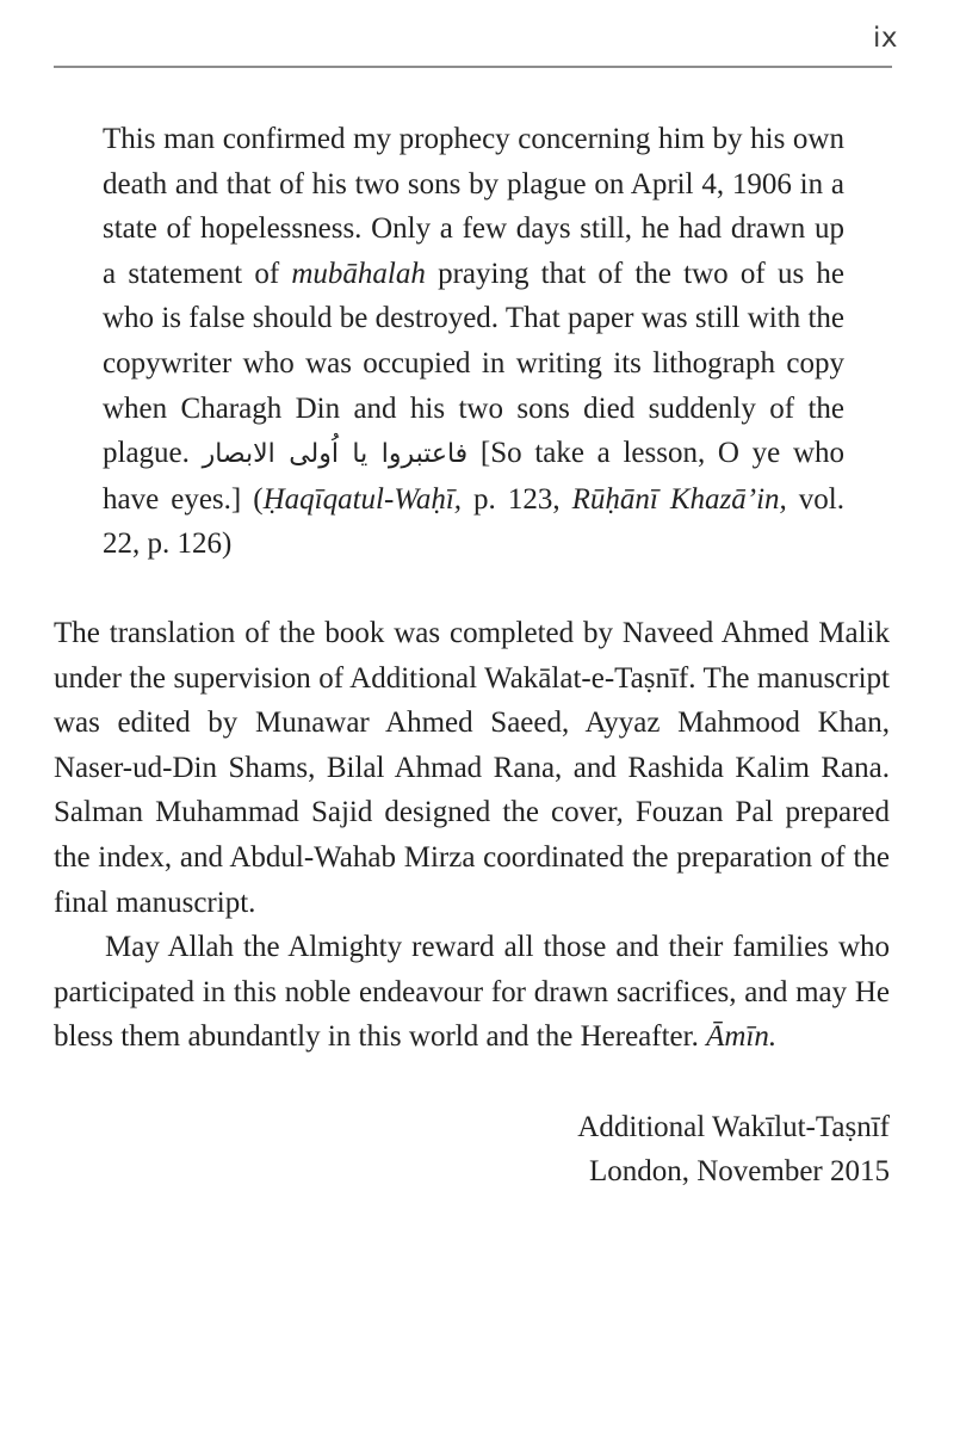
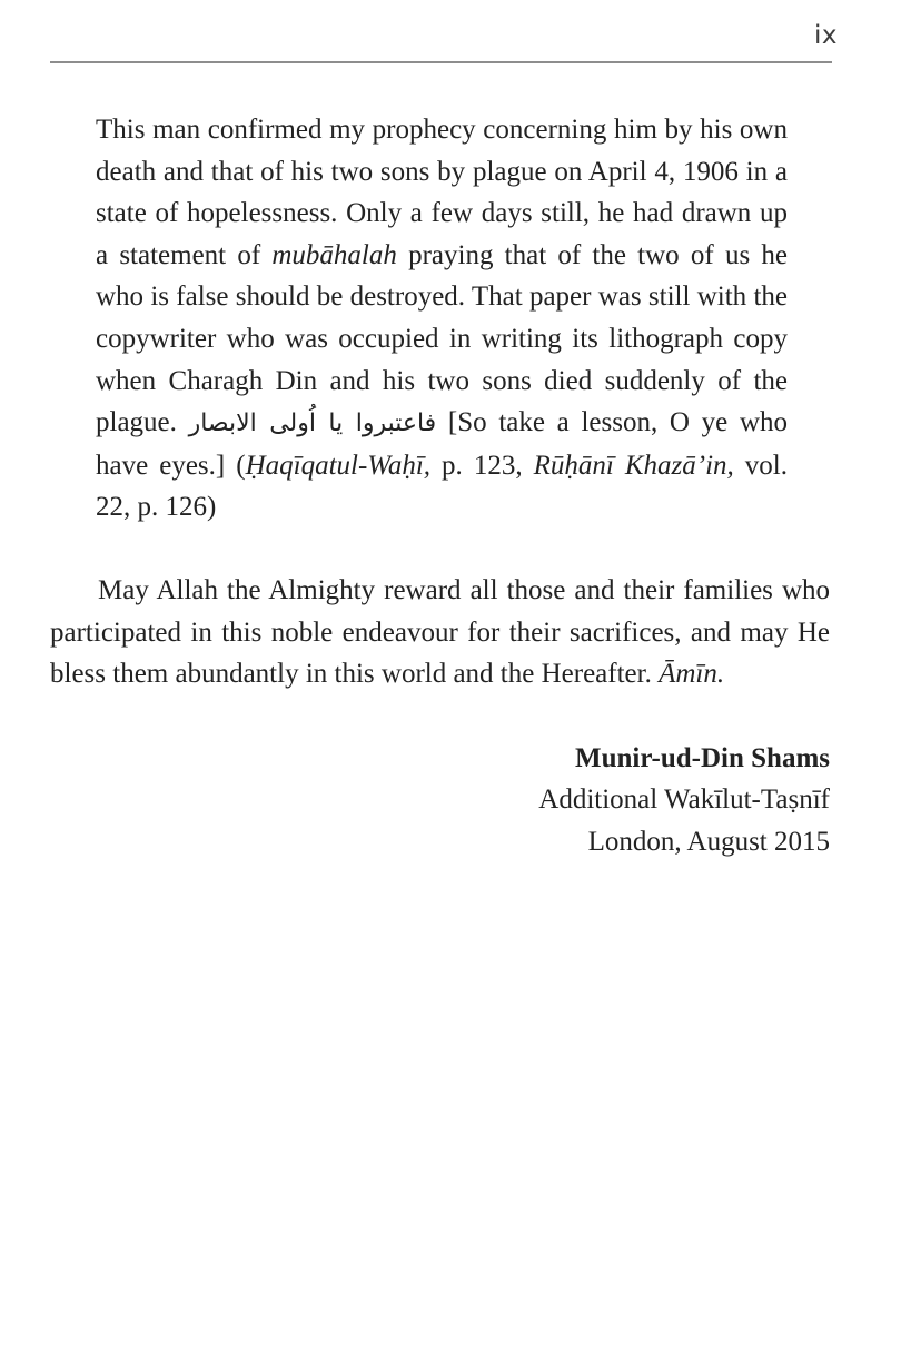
  ix
  This man confirmed my prophecy concerning him by his own death and that of his two sons by plague on April 4, 1906 in a state of hopelessness. Only a few days still, he had drawn up a statement of mubāhalah praying that of the two of us he who is false should be destroyed. That paper was still with the copywriter who was occupied in writing its lithograph copy when Charagh Din and his two sons died suddenly of the plague. فاعتبروا يا اُولى الابصار [So take a lesson, O ye who have eyes.] (Ḥaqīqatul-Waḥī, p. 123, Rūḥānī Khazā’in, vol. 22, p. 126)
- The translation of the book was completed by Naveed Ahmed Malik under the supervision of Additional Wakālat-e-Taṣnīf. The manuscript was edited by Munawar Ahmed Saeed, Ayyaz Mahmood Khan, Naser-ud-Din Shams, Bilal Ahmad Rana, and Rashida Kalim Rana. Salman Muhammad Sajid designed the cover, Fouzan Pal prepared the index, and Abdul-Wahab Mirza coordinated the preparation of the final manuscript.
- May Allah the Almighty reward all those and their families who participated in this noble endeavour for drawn sacrifices, and may He bless them abundantly in this world and the Hereafter. Āmīn.
+ May Allah the Almighty reward all those and their families who participated in this noble endeavour for their sacrifices, and may He bless them abundantly in this world and the Hereafter. Āmīn.
+ Munir-ud-Din Shams
  Additional Wakīlut-Taṣnīf
- London, November 2015
+ London, August 2015
